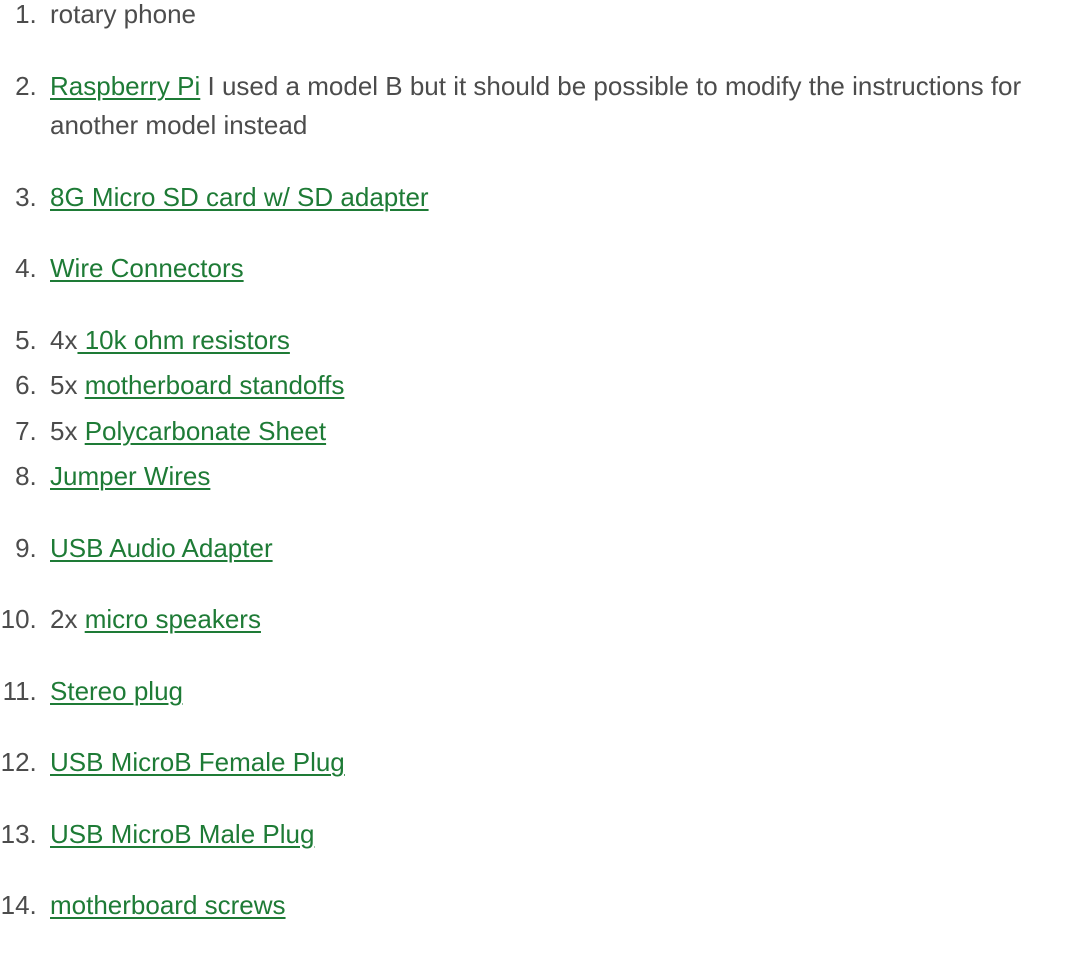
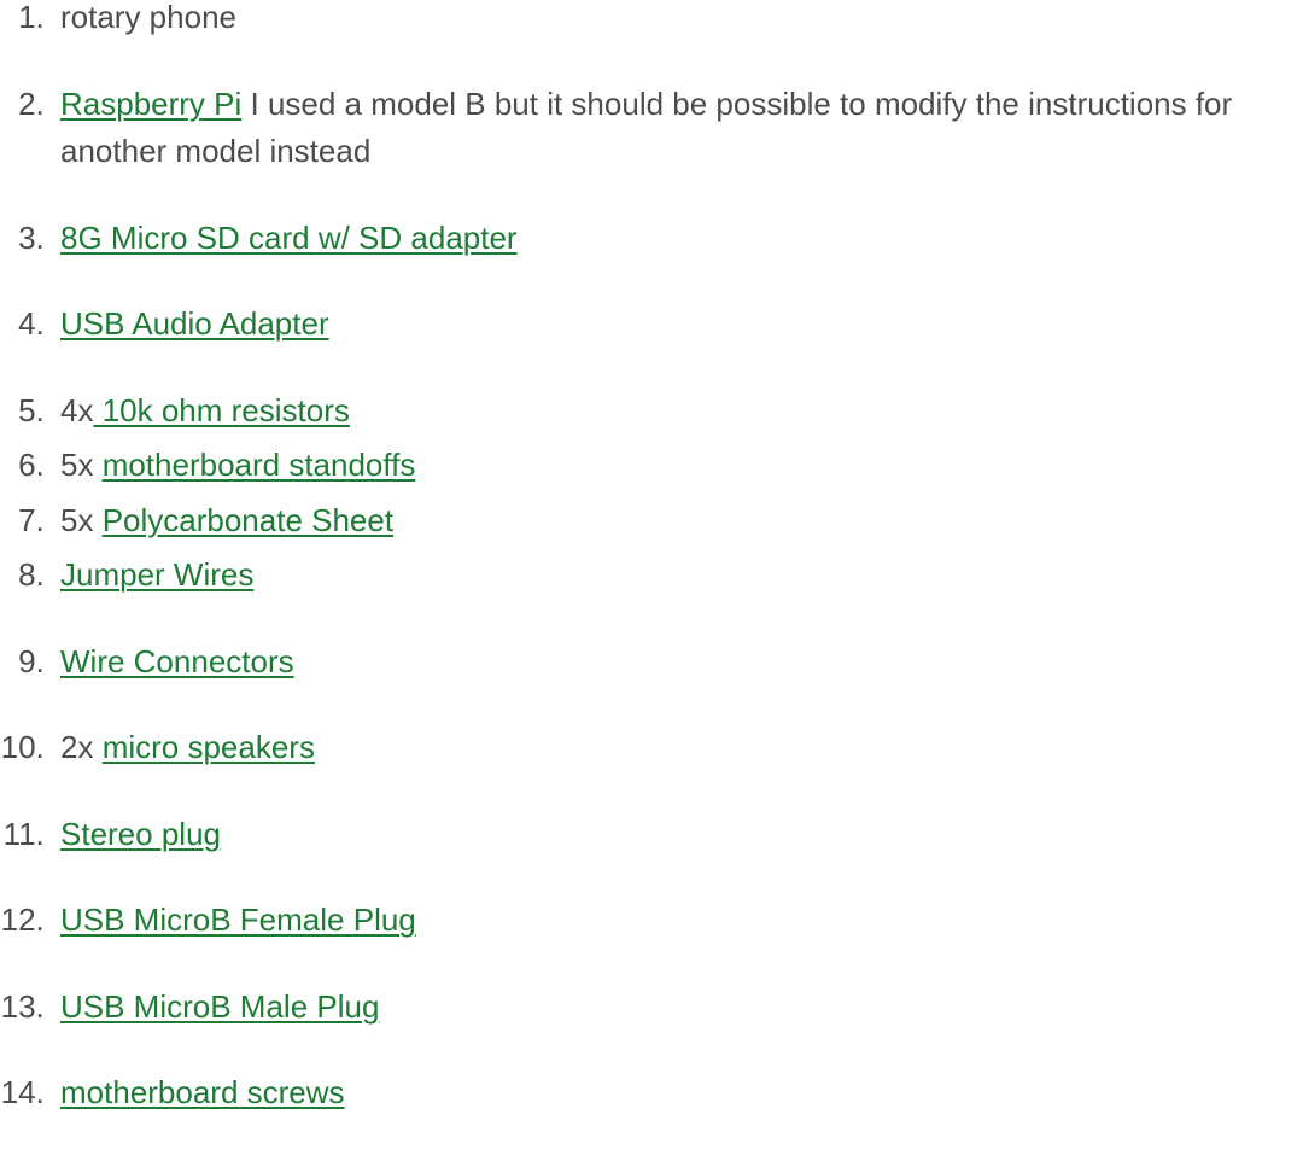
  rotary phone
  Raspberry Pi I used a model B but it should be possible to modify the instructions for another model instead
  8G Micro SD card w/ SD adapter
- Wire Connectors
+ USB Audio Adapter
  4x 10k ohm resistors
  5x motherboard standoffs
  5x Polycarbonate Sheet
  Jumper Wires
- USB Audio Adapter
+ Wire Connectors
  2x micro speakers
  Stereo plug
  USB MicroB Female Plug
  USB MicroB Male Plug
  motherboard screws
